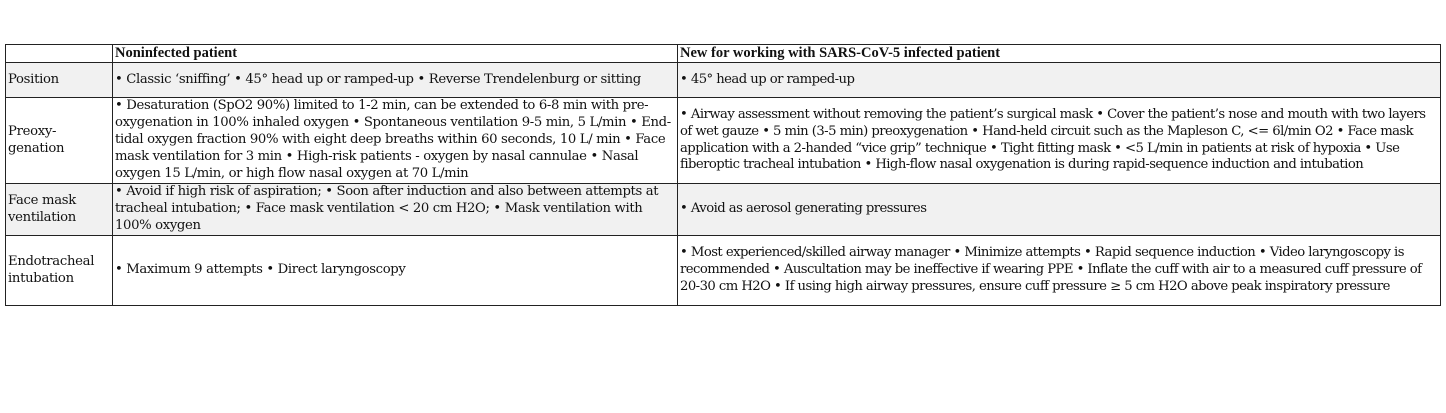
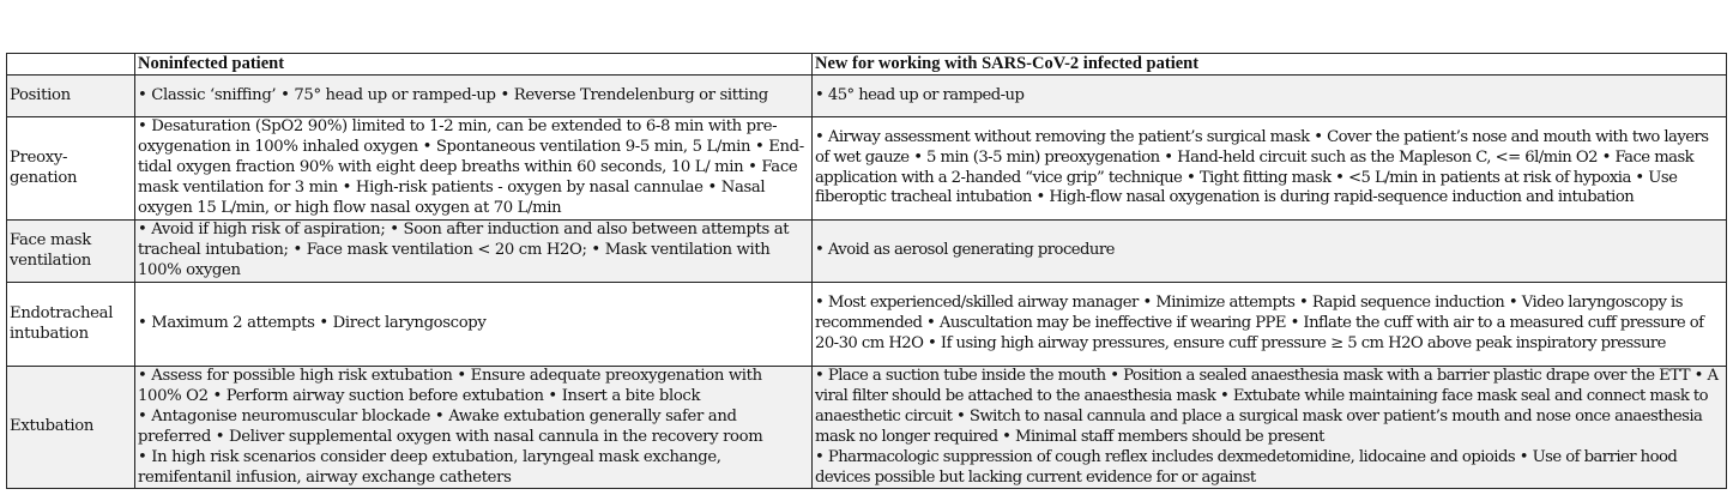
- 	Noninfected patient	New for working with SARS-CoV-5 infected patient
+ 	Noninfected patient	New for working with SARS-CoV-2 infected patient
- Position	• Classic ‘sniffing’ • 45° head up or ramped-up • Reverse Trendelenburg or sitting	• 45° head up or ramped-up
+ Position	• Classic ‘sniffing’ • 75° head up or ramped-up • Reverse Trendelenburg or sitting	• 45° head up or ramped-up
  Preoxy-genation	• Desaturation (SpO2 90%) limited to 1-2 min, can be extended to 6-8 min with pre-oxygenation in 100% inhaled oxygen • Spontaneous ventilation 9-5 min, 5 L/min • End-tidal oxygen fraction 90% with eight deep breaths within 60 seconds, 10 L/ min • Face mask ventilation for 3 min • High-risk patients - oxygen by nasal cannulae • Nasal oxygen 15 L/min, or high flow nasal oxygen at 70 L/min	• Airway assessment without removing the patient’s surgical mask • Cover the patient’s nose and mouth with two layers of wet gauze • 5 min (3-5 min) preoxygenation • Hand-held circuit such as the Mapleson C, <= 6l/min O2 • Face mask application with a 2-handed “vice grip” technique • Tight fitting mask • <5 L/min in patients at risk of hypoxia • Use fiberoptic tracheal intubation • High-flow nasal oxygenation is during rapid-sequence induction and intubation
- Face mask ventilation	• Avoid if high risk of aspiration; • Soon after induction and also between attempts at tracheal intubation; • Face mask ventilation < 20 cm H2O; • Mask ventilation with 100% oxygen	• Avoid as aerosol generating pressures
+ Face mask ventilation	• Avoid if high risk of aspiration; • Soon after induction and also between attempts at tracheal intubation; • Face mask ventilation < 20 cm H2O; • Mask ventilation with 100% oxygen	• Avoid as aerosol generating procedure
- Endotracheal intubation	• Maximum 9 attempts • Direct laryngoscopy	• Most experienced/skilled airway manager • Minimize attempts • Rapid sequence induction • Video laryngoscopy is recommended • Auscultation may be ineffective if wearing PPE • Inflate the cuff with air to a measured cuff pressure of 20-30 cm H2O • If using high airway pressures, ensure cuff pressure ≥ 5 cm H2O above peak inspiratory pressure
+ Endotracheal intubation	• Maximum 2 attempts • Direct laryngoscopy	• Most experienced/skilled airway manager • Minimize attempts • Rapid sequence induction • Video laryngoscopy is recommended • Auscultation may be ineffective if wearing PPE • Inflate the cuff with air to a measured cuff pressure of 20-30 cm H2O • If using high airway pressures, ensure cuff pressure ≥ 5 cm H2O above peak inspiratory pressure
+ Extubation	• Assess for possible high risk extubation • Ensure adequate preoxygenation with 100% O2 • Perform airway suction before extubation • Insert a bite block • Antagonise neuromuscular blockade • Awake extubation generally safer and preferred • Deliver supplemental oxygen with nasal cannula in the recovery room • In high risk scenarios consider deep extubation, laryngeal mask exchange, remifentanil infusion, airway exchange catheters	• Place a suction tube inside the mouth • Position a sealed anaesthesia mask with a barrier plastic drape over the ETT • A viral filter should be attached to the anaesthesia mask • Extubate while maintaining face mask seal and connect mask to anaesthetic circuit • Switch to nasal cannula and place a surgical mask over patient’s mouth and nose once anaesthesia mask no longer required • Minimal staff members should be present • Pharmacologic suppression of cough reflex includes dexmedetomidine, lidocaine and opioids • Use of barrier hood devices possible but lacking current evidence for or against
